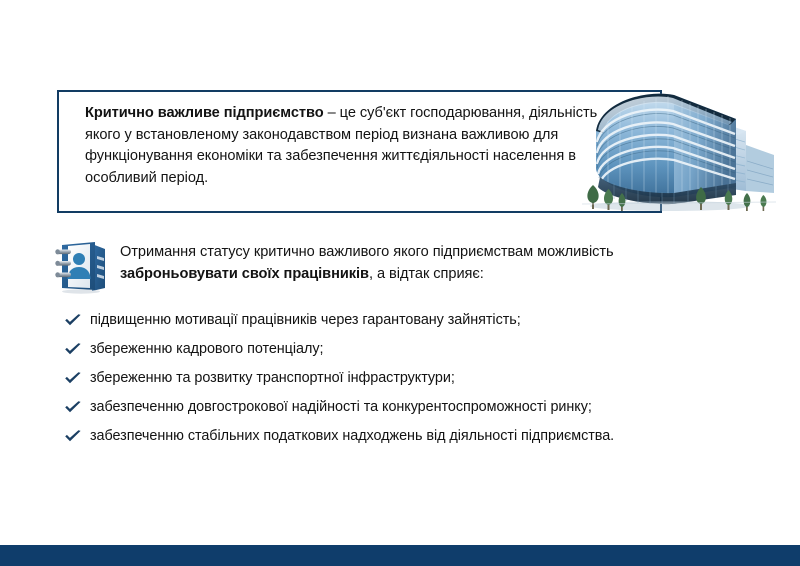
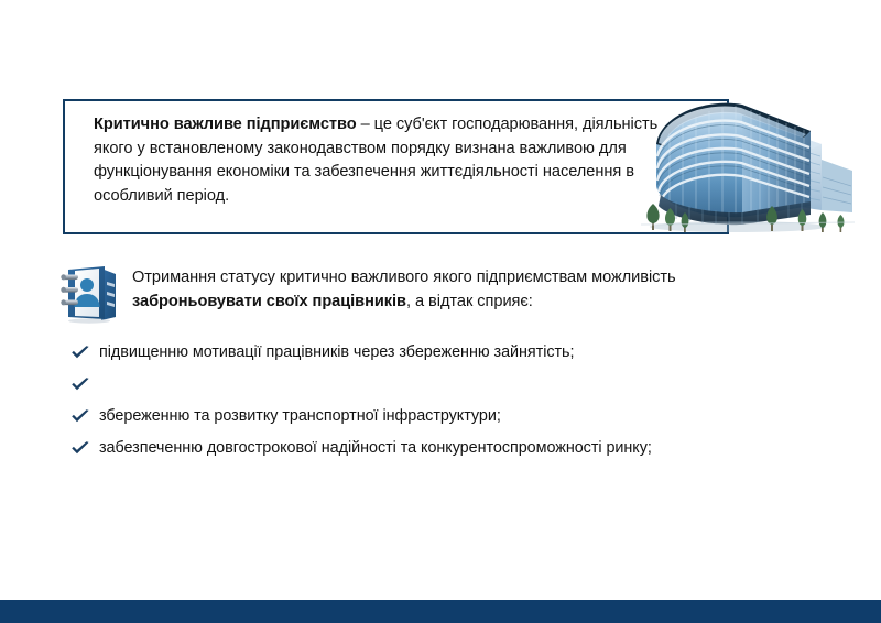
- Критично важливе підприємство – це суб'єкт господарювання, діяльність якого у встановленому законодавством період визнана важливою для функціонування економіки та забезпечення життєдіяльності населення в особливий період.
+ Критично важливе підприємство – це суб'єкт господарювання, діяльність якого у встановленому законодавством порядку визнана важливою для функціонування економіки та забезпечення життєдіяльності населення в особливий період.
  Отримання статусу критично важливого якого підприємствам можливість заброньовувати своїх працівників, а відтак сприяє:
- підвищенню мотивації працівників через гарантовану зайнятість;
+ підвищенню мотивації працівників через збереженню зайнятість;
- збереженню кадрового потенціалу;
  збереженню та розвитку транспортної інфраструктури;
  забезпеченню довгострокової надійності та конкурентоспроможності ринку;
- забезпеченню стабільних податкових надходжень від діяльності підприємства.
